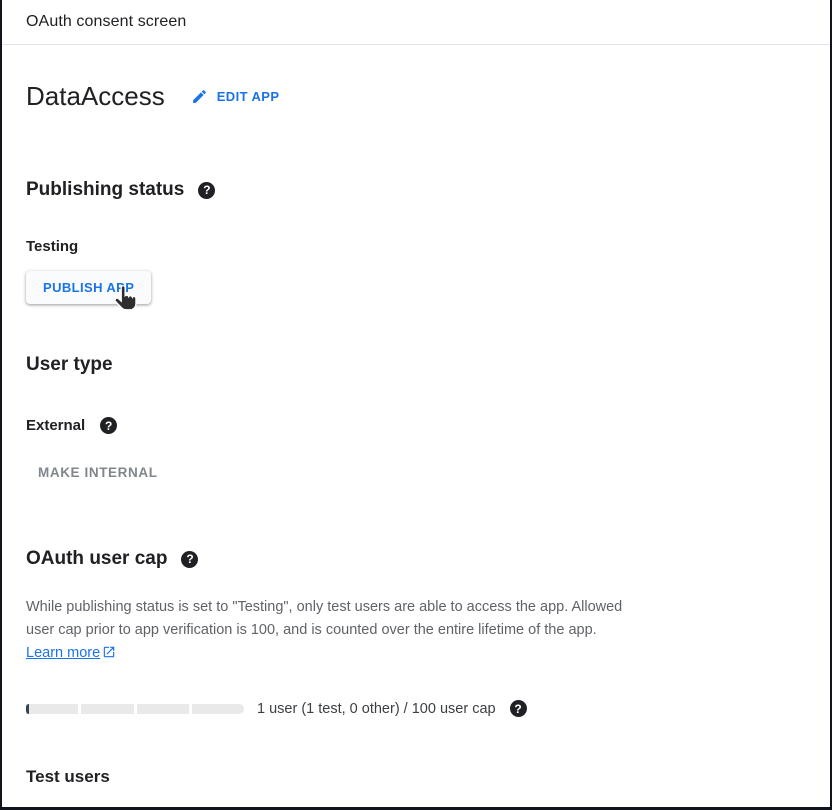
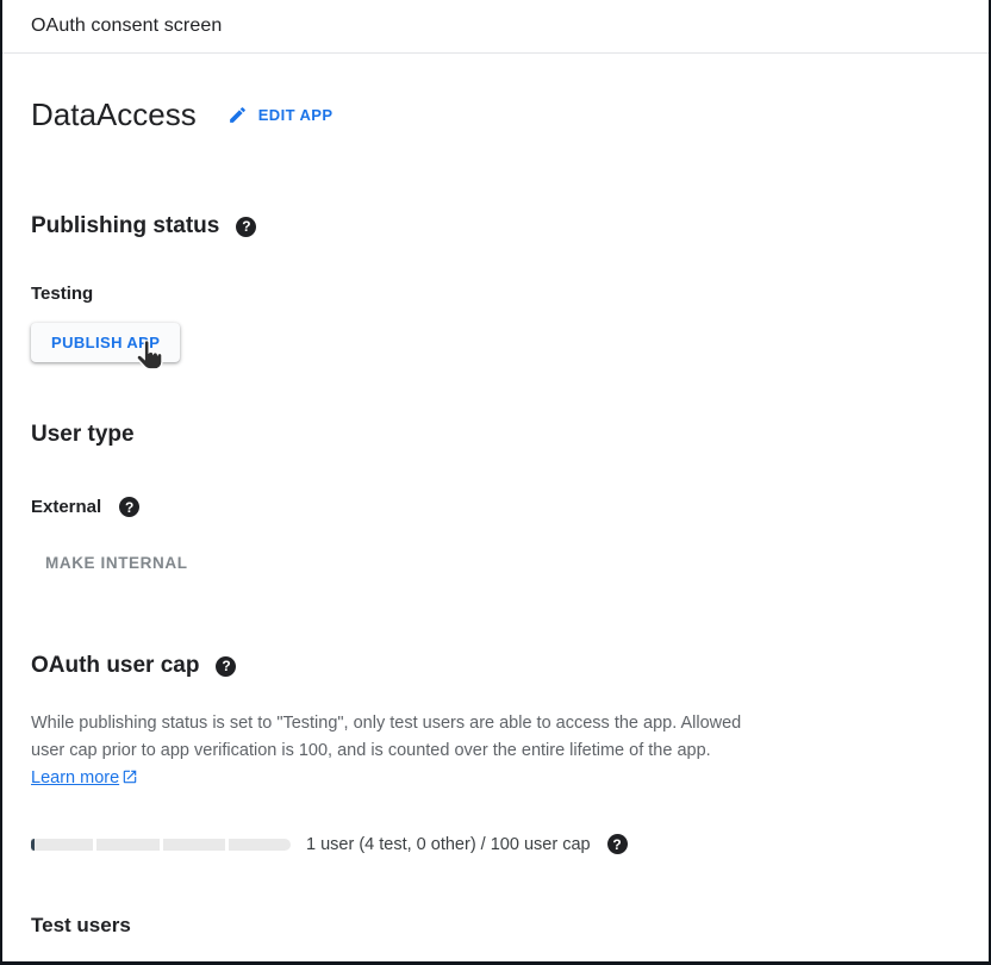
  OAuth consent screen
  DataAccess
  EDIT APP
  Publishing status
  ?
  Testing
  PUBLISH AP
  User type
  External
  ?
  MAKE INTERNAL
  OAuth user cap
  ?
  While publishing status is set to "Testing", only test users are able to access the app. Allowed user cap prior to app verification is 100, and is counted over the entire lifetime of the app. Learn more
- 1 user (1 test, 0 other) / 100 user cap
+ 1 user (4 test, 0 other) / 100 user cap
  ?
  Test users
